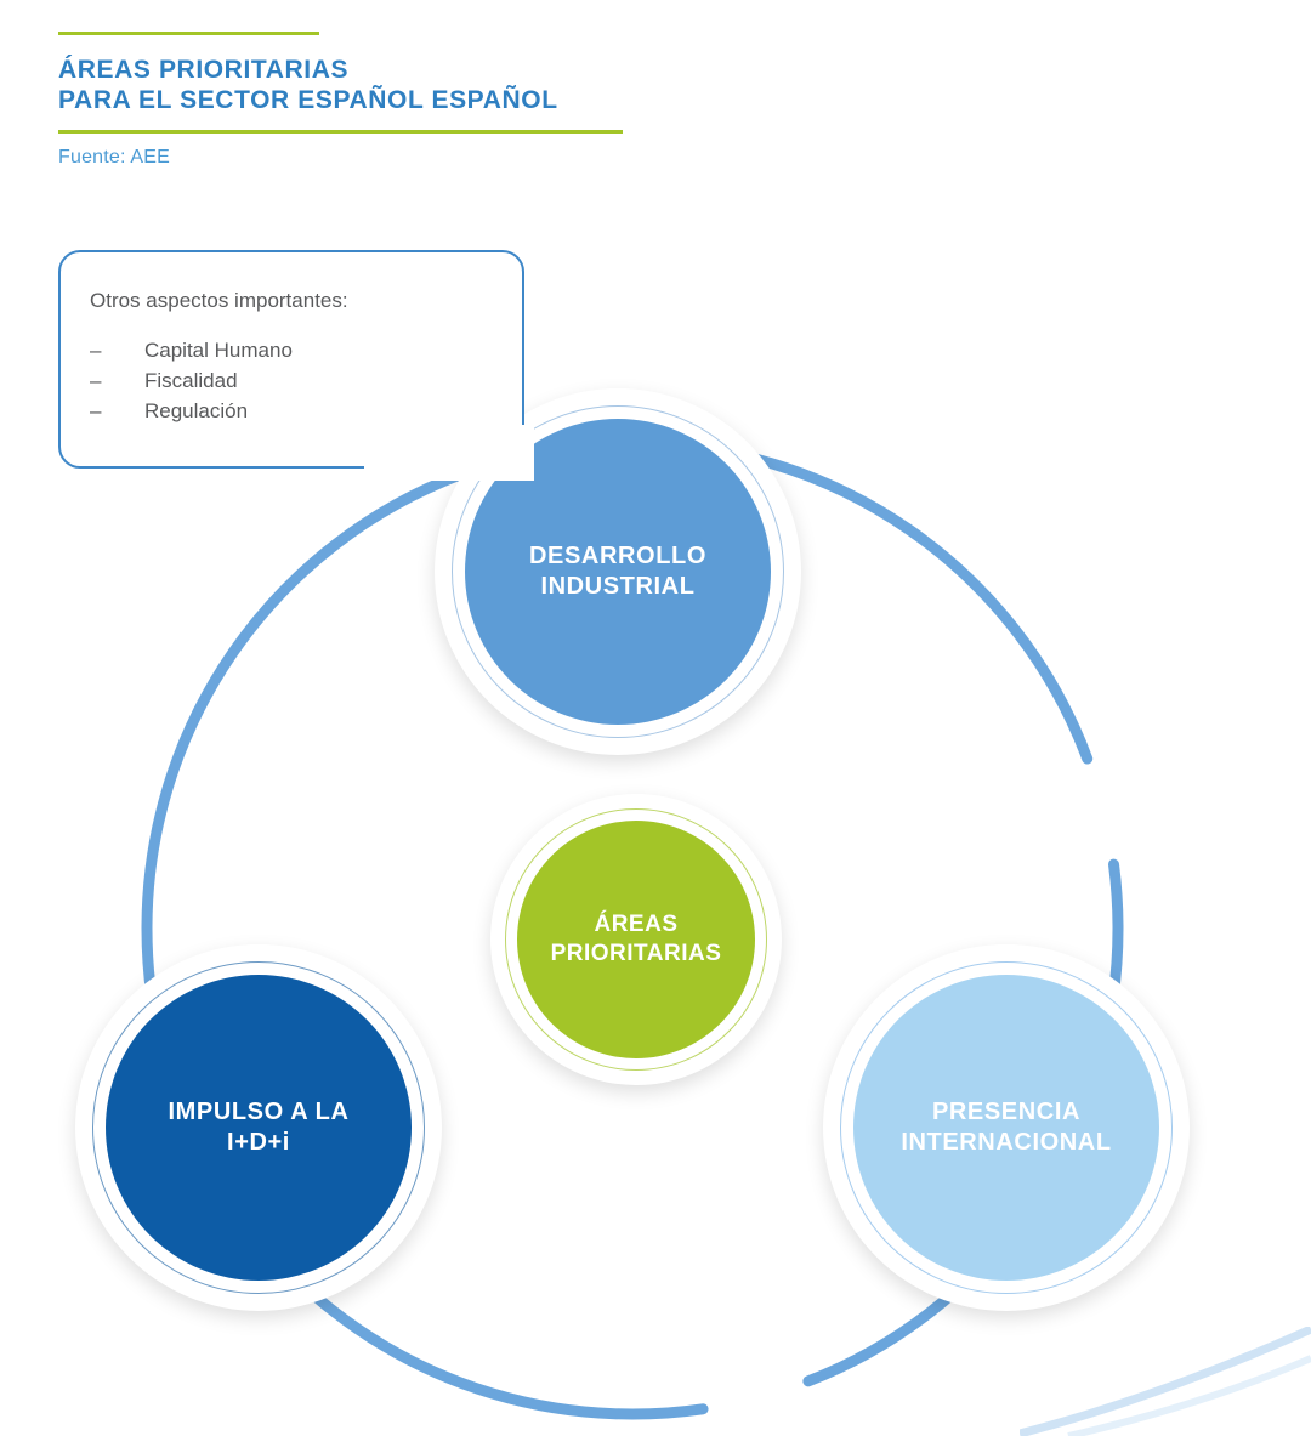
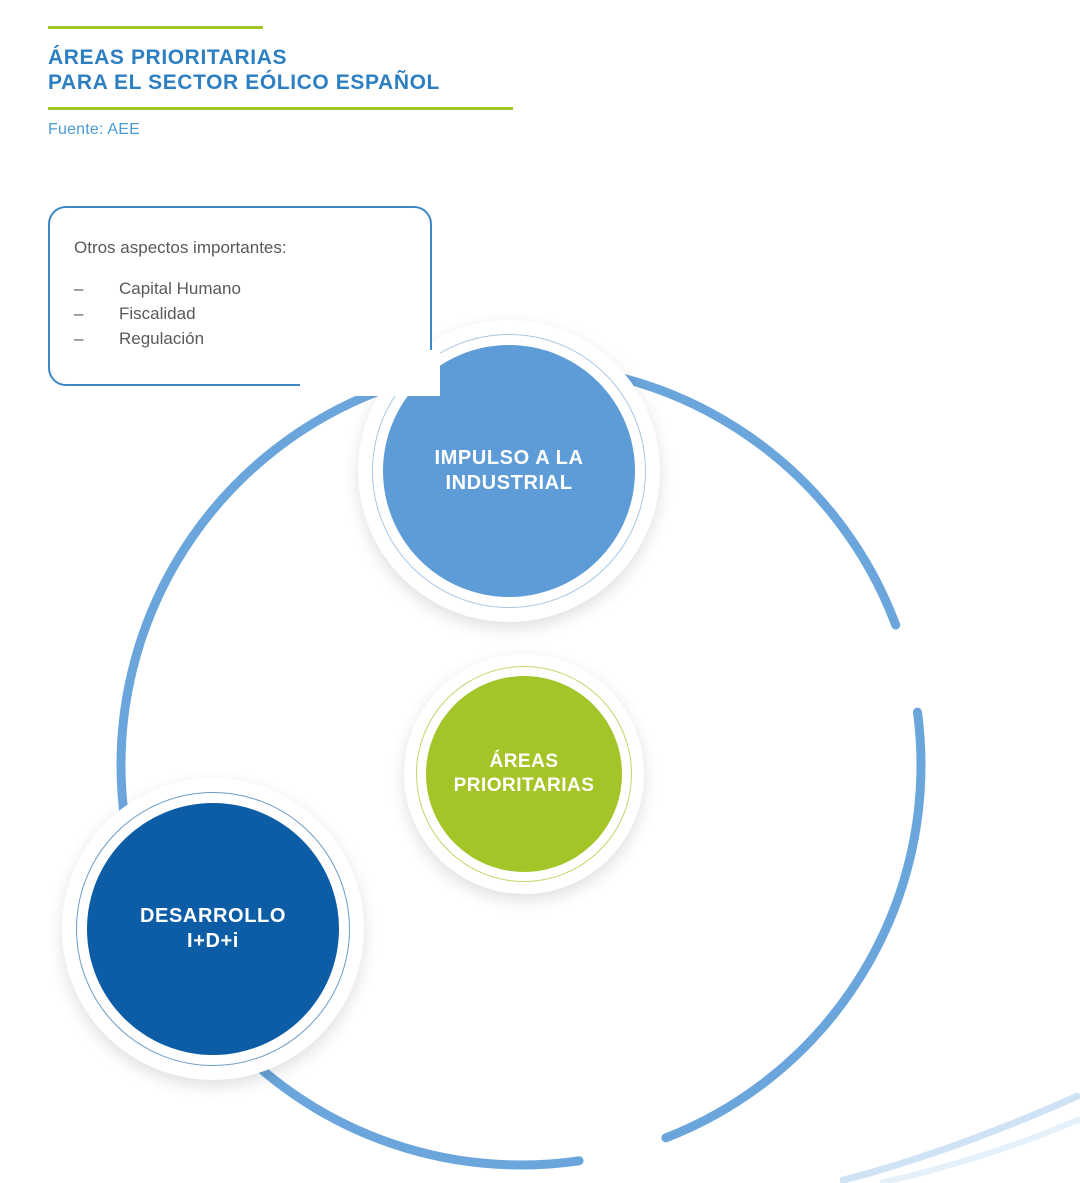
  ÁREAS PRIORITARIAS
- PARA EL SECTOR ESPAÑOL ESPAÑOL
+ PARA EL SECTOR EÓLICO ESPAÑOL
  Fuente: AEE
  Otros aspectos importantes:
  –
  Capital Humano
  –
  Fiscalidad
  –
  Regulación
- DESARROLLO
+ IMPULSO A LA
  INDUSTRIAL
- IMPULSO A LA
+ DESARROLLO
  I+D+i
- PRESENCIA
- INTERNACIONAL
  ÁREAS
  PRIORITARIAS
